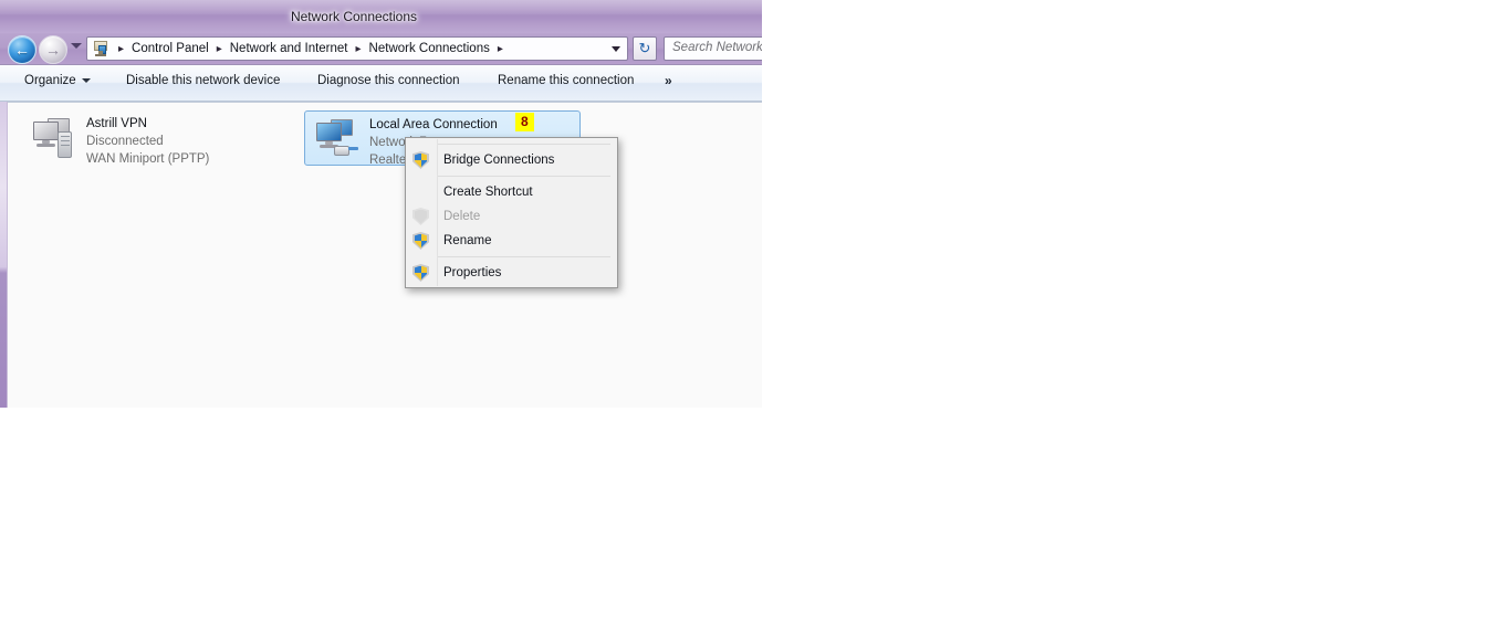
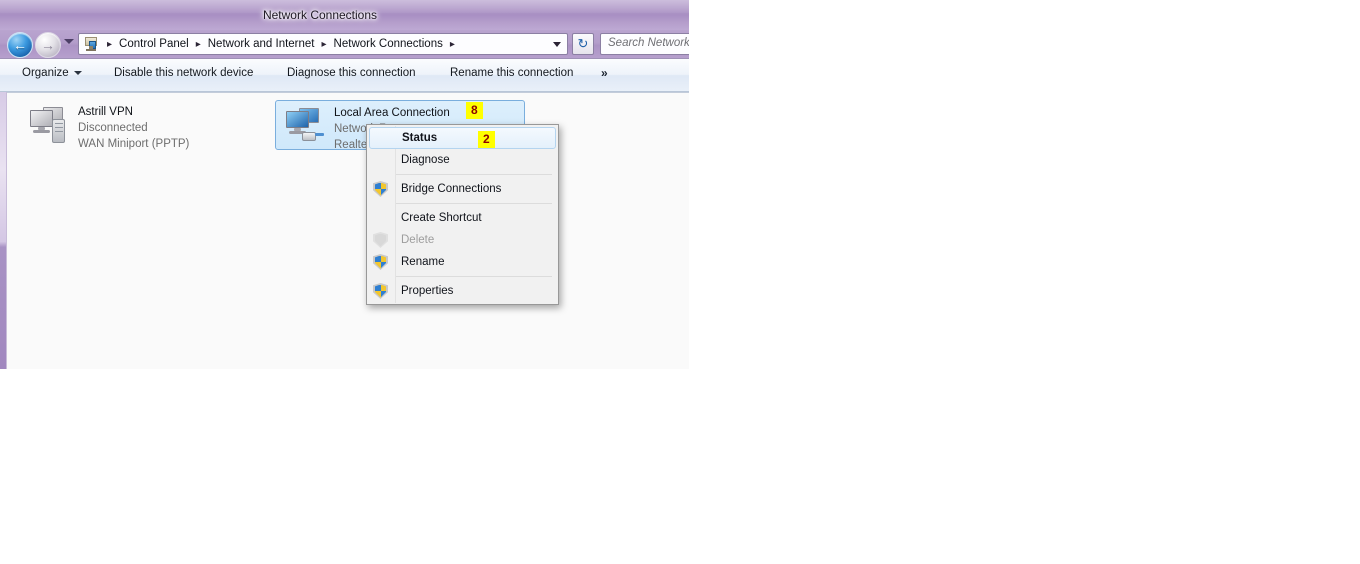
  Network Connections
  ←
  →
  ▸
  Control Panel
  ▸
  Network and Internet
  ▸
  Network Connections
  ▸
  ↻
  Search Network
  Organize
  Disable this network device
  Diagnose this connection
  Rename this connection
  »
  Astrill VPN
  Disconnected
  WAN Miniport (PPTP)
  Local Area Connection
  Realte
  8
+ Status
+ 2
+ Diagnose
  Bridge Connections
  Create Shortcut
  Delete
  Rename
  Properties
